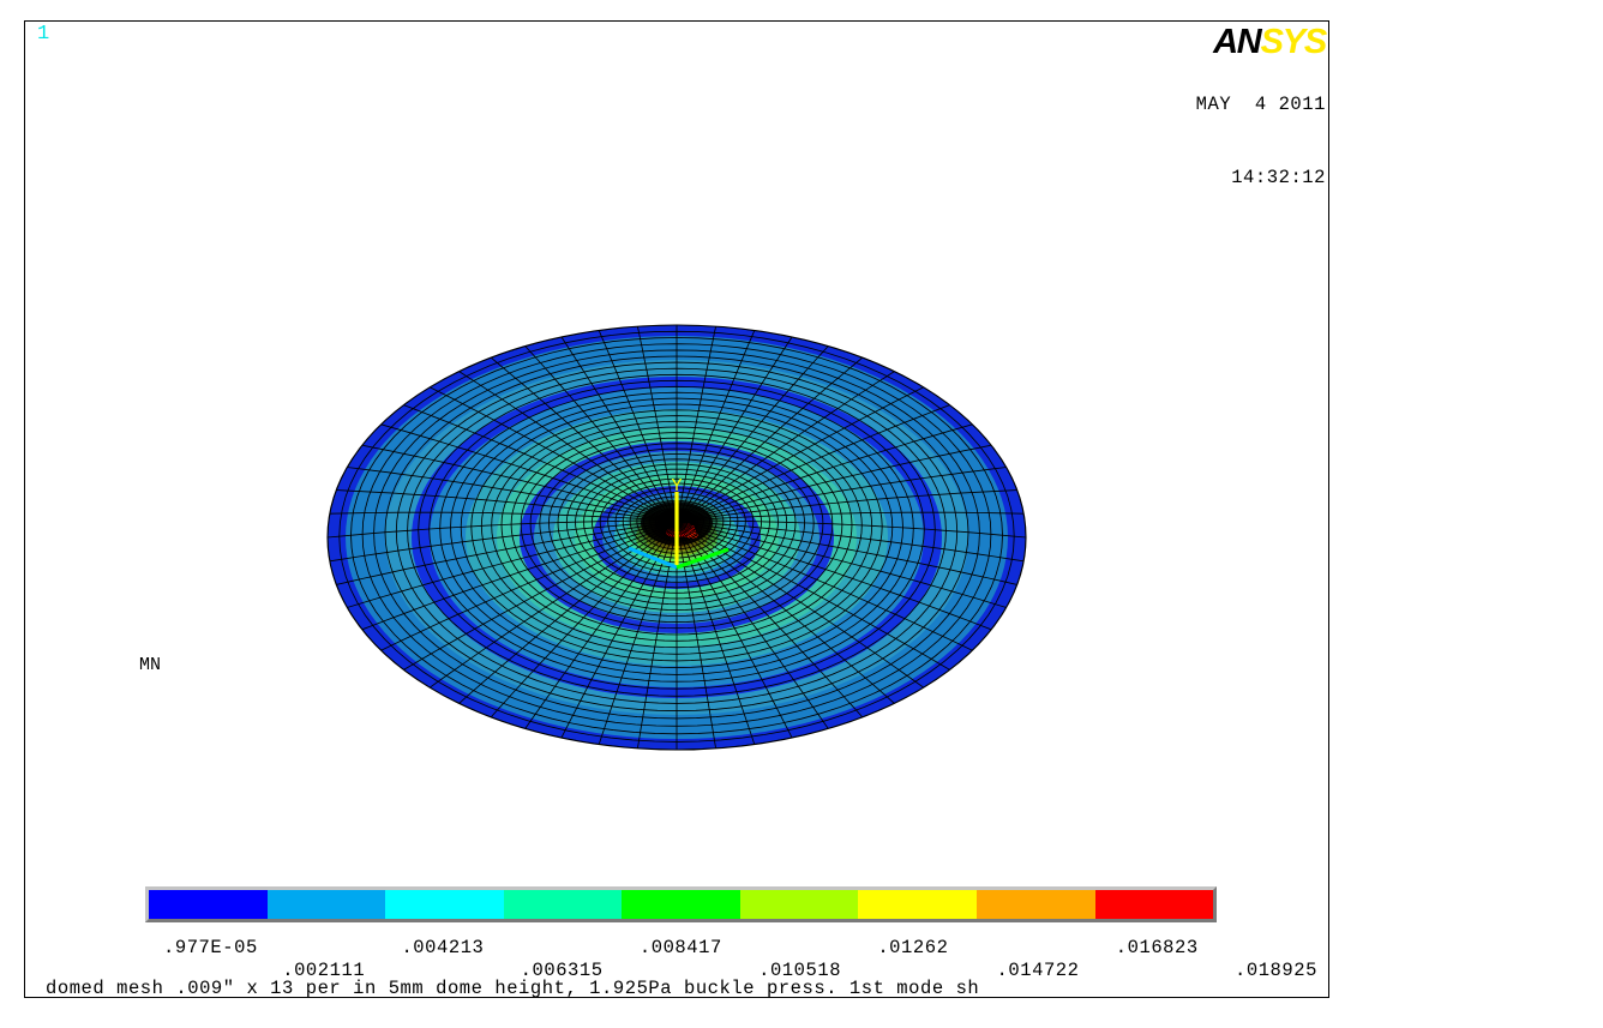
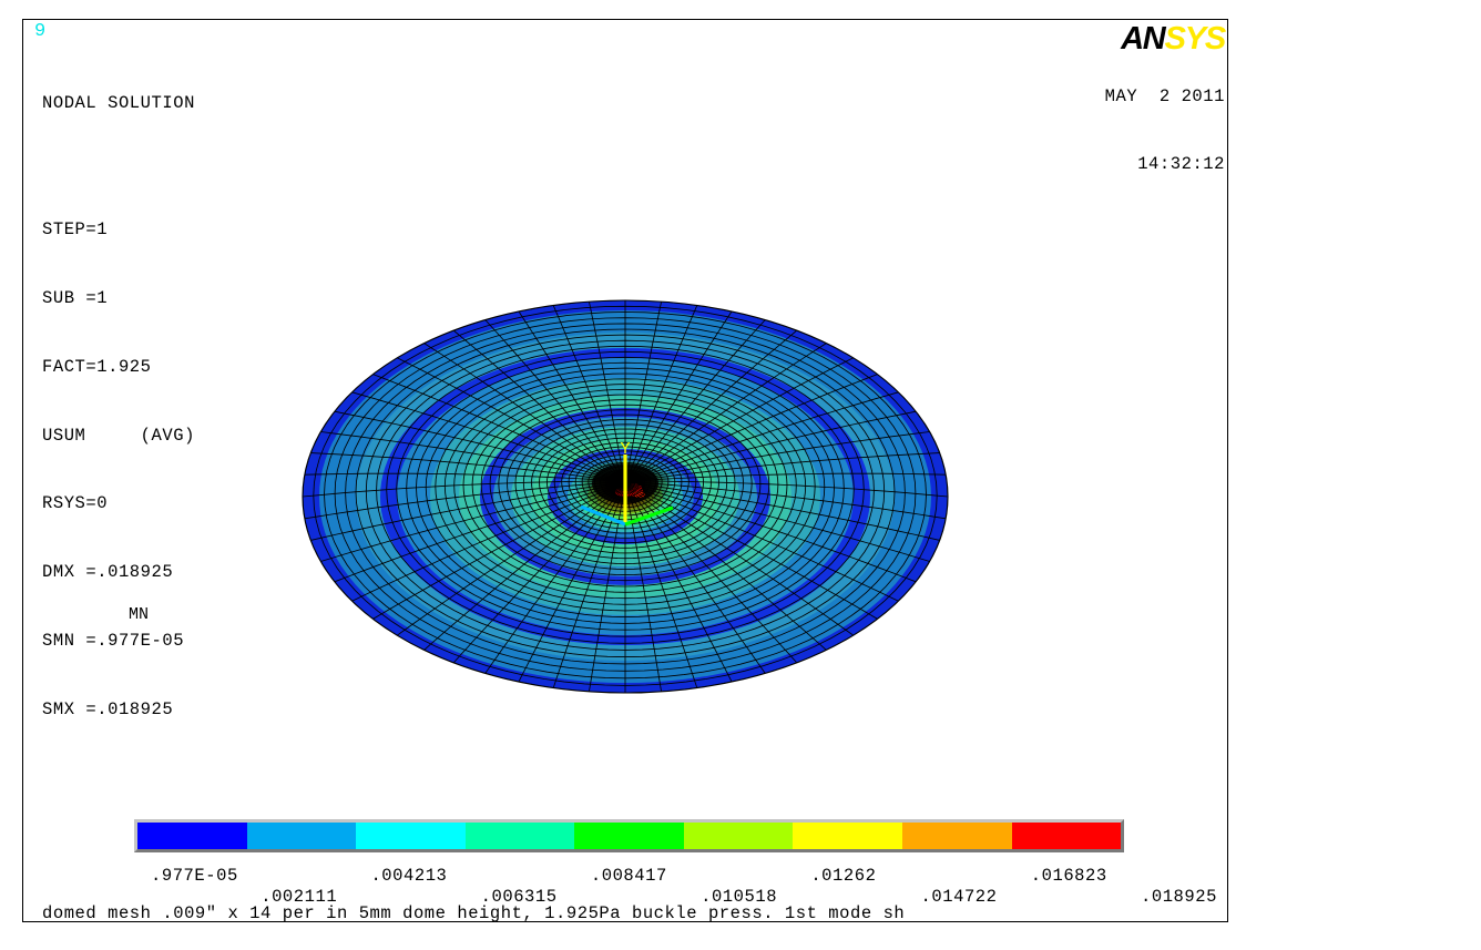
- 1
+ 9
  ANSYS
- MAY 4 2011
+ MAY 2 2011
  14:32:12
+ NODAL SOLUTION
+ STEP=1
+ SUB =1
+ FACT=1.925
+ USUM (AVG)
+ RSYS=0
+ DMX =.018925
+ SMN =.977E-05
+ SMX =.018925
  Y
  MN
  .977E-05
  .002111
  .004213
  .006315
  .008417
  .010518
  .01262
  .014722
  .016823
  .018925
- domed mesh .009" x 13 per in 5mm dome height, 1.925Pa buckle press. 1st mode sh
+ domed mesh .009" x 14 per in 5mm dome height, 1.925Pa buckle press. 1st mode sh
